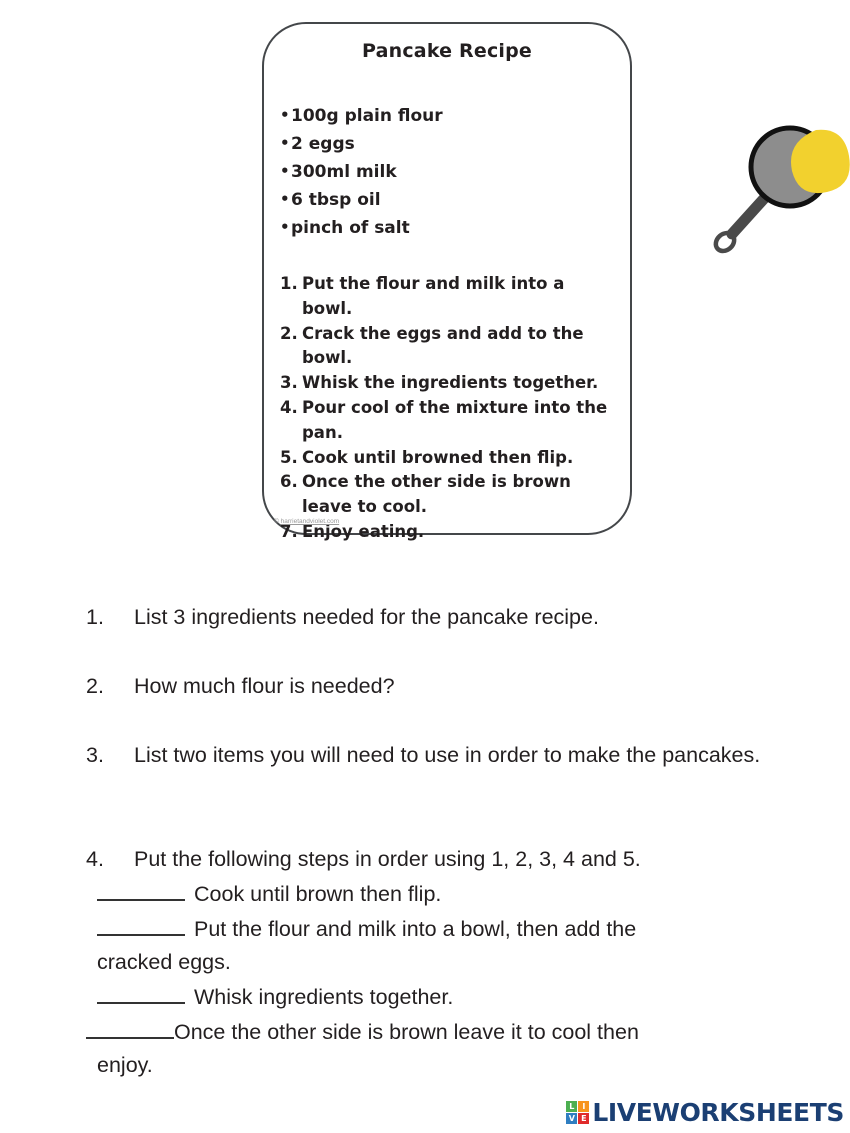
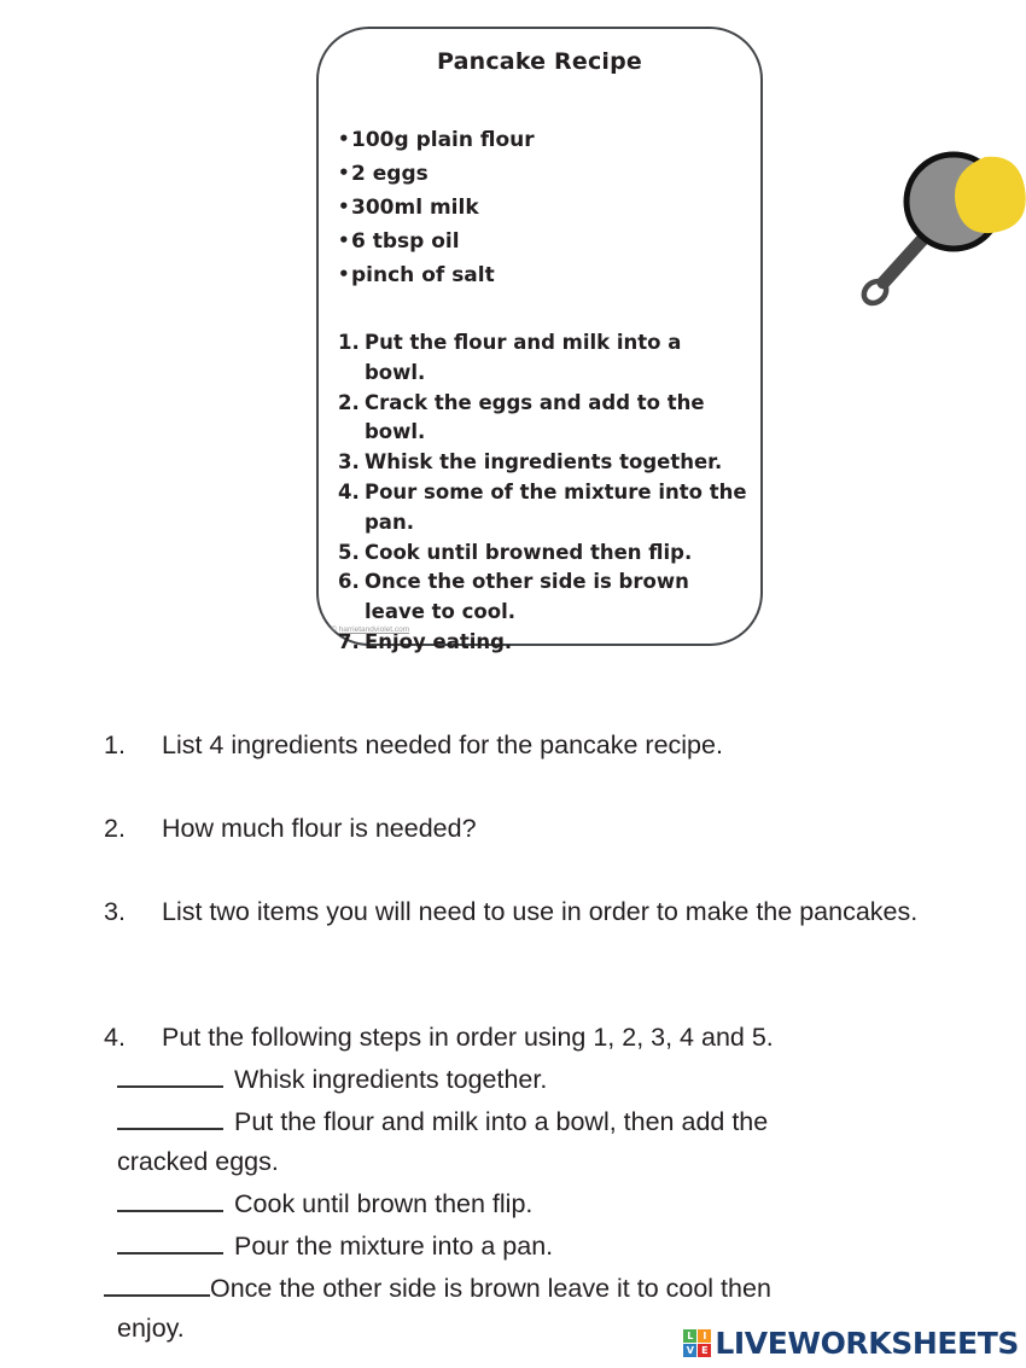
  Pancake Recipe
  100g plain flour
  2 eggs
  300ml milk
  6 tbsp oil
  pinch of salt
  1.
  Put the flour and milk into a bowl.
  2.
  Crack the eggs and add to the bowl.
  3.
  Whisk the ingredients together.
  4.
- Pour cool of the mixture into the pan.
+ Pour some of the mixture into the pan.
  5.
  Cook until browned then flip.
  6.
  Once the other side is brown leave to cool.
  7.
  Enjoy eating.
  1.
- List 3 ingredients needed for the pancake recipe.
+ List 4 ingredients needed for the pancake recipe.
  2.
  How much flour is needed?
  3.
  List two items you will need to use in order to make the pancakes.
  4.
  Put the following steps in order using 1, 2, 3, 4 and 5.
- Cook until brown then flip.
+ Whisk ingredients together.
  Put the flour and milk into a bowl, then add the
  cracked eggs.
- Whisk ingredients together.
+ Cook until brown then flip.
+ Pour the mixture into a pan.
  Once the other side is brown leave it to cool then
  enjoy.
  L
  I
  V
  E
  LIVEWORKSHEETS
